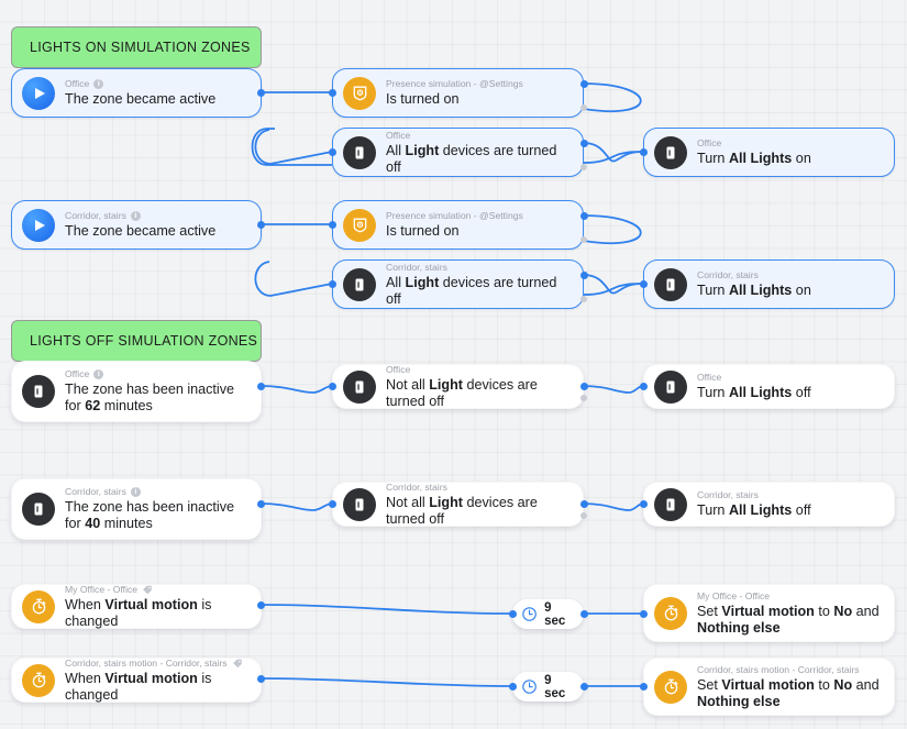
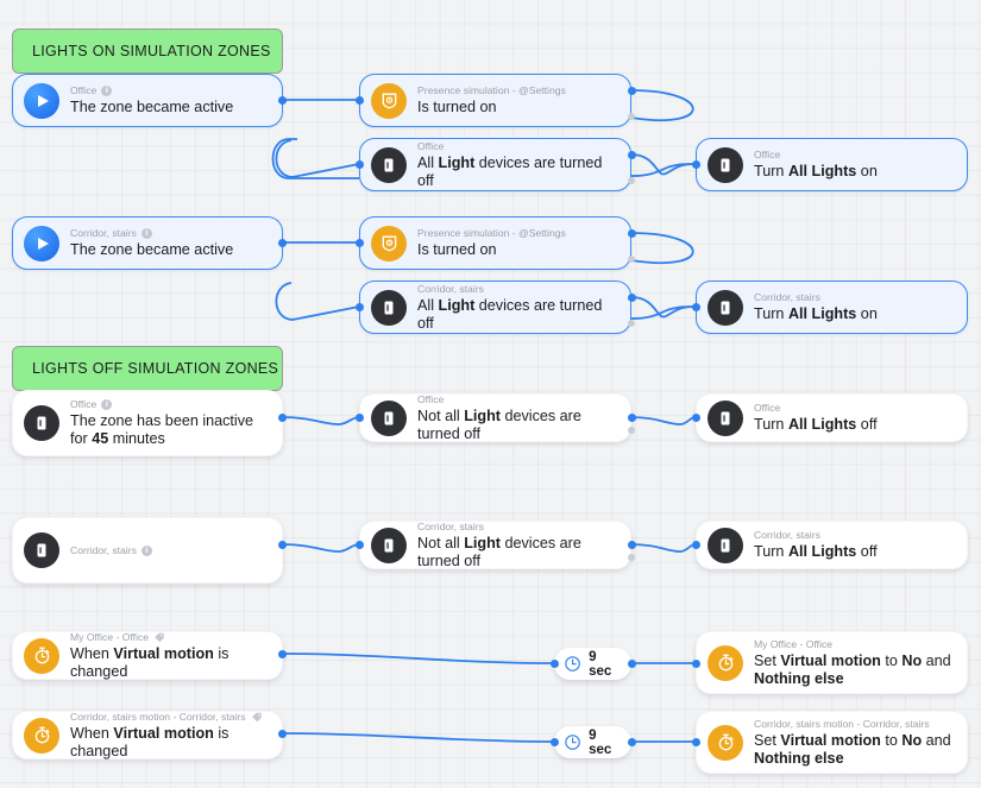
  LIGHTS ON SIMULATION ZONES
  LIGHTS OFF SIMULATION ZONES
  Office
  The zone became active
  Presence simulation - @Settings
  Is turned on
  Office
  All Light devices are turned off
  Office
  Turn All Lights on
  Corridor, stairs
  The zone became active
  Presence simulation - @Settings
  Is turned on
  Corridor, stairs
  All Light devices are turned off
  Corridor, stairs
  Turn All Lights on
  Office
- The zone has been inactive for 62 minutes
+ The zone has been inactive for 45 minutes
  Office
  Not all Light devices are turned off
  Office
  Turn All Lights off
  Corridor, stairs
- The zone has been inactive for 40 minutes
  Corridor, stairs
  Not all Light devices are turned off
  Corridor, stairs
  Turn All Lights off
  My Office - Office
  When Virtual motion is changed
  My Office - Office
  Set Virtual motion to No and Nothing else
  Corridor, stairs motion - Corridor, stairs
  When Virtual motion is changed
  Corridor, stairs motion - Corridor, stairs
  Set Virtual motion to No and Nothing else
  9 sec
  9 sec
